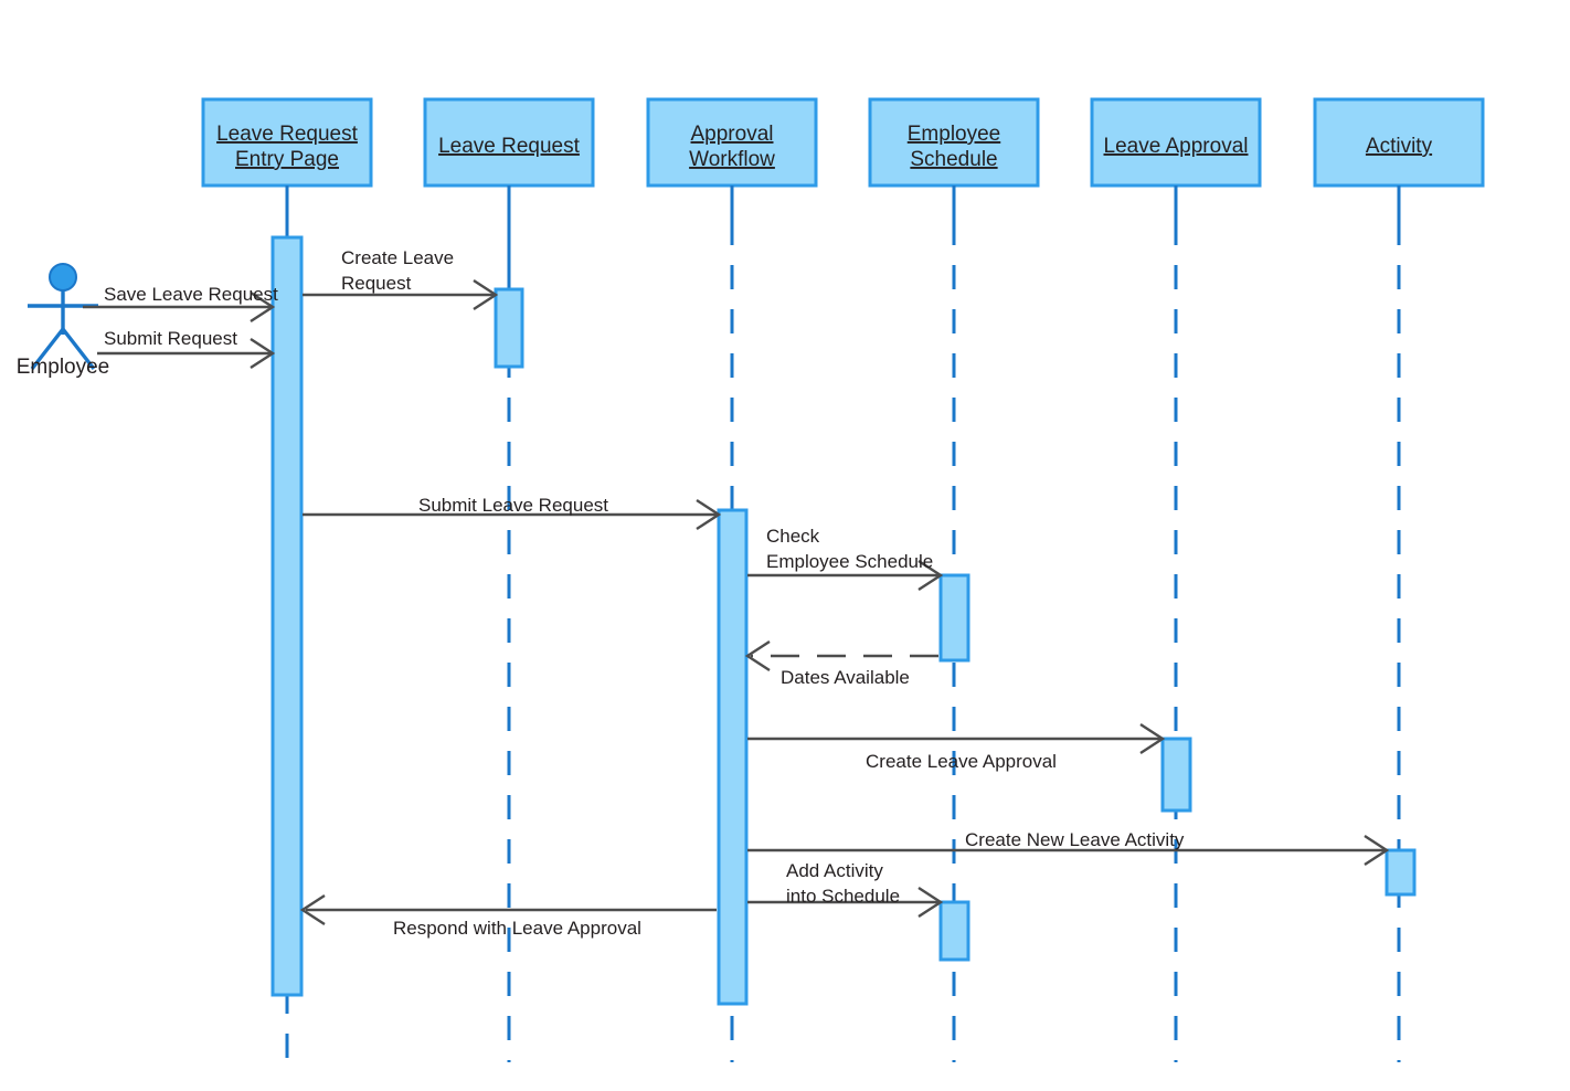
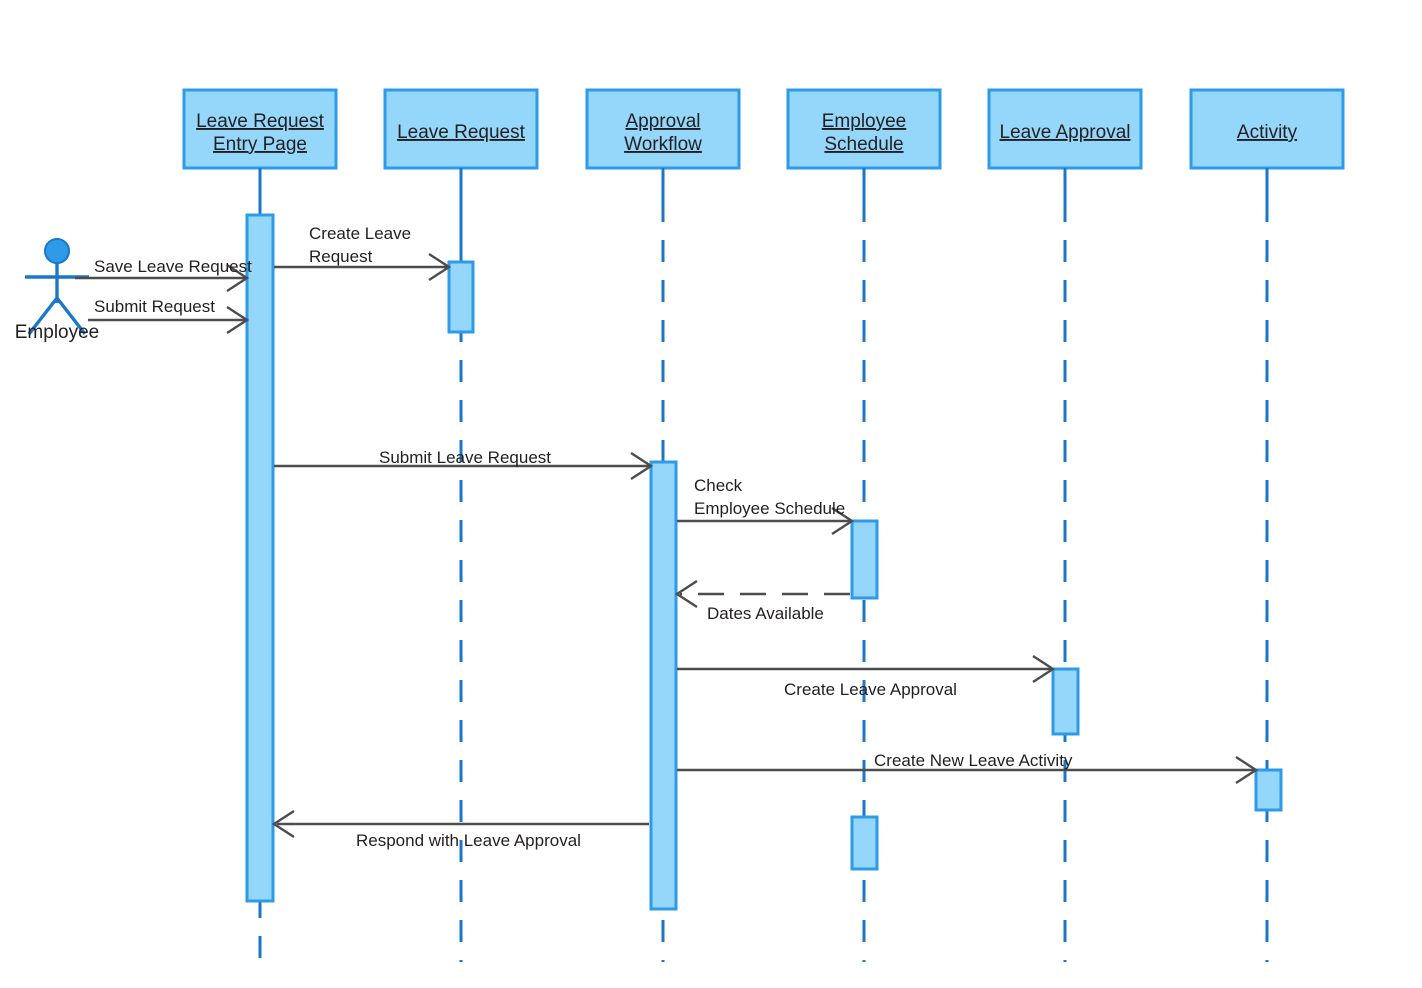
  Leave Request
  Entry Page
  Leave Request
  Approval
  Workflow
  Employee
  Schedule
  Leave Approval
  Activity
  Employee
  Save Leave Request
  Submit Request
  Create Leave
  Request
  Submit Leave Request
  Check
  Employee Schedule
  Dates Available
  Create Leave Approval
  Create New Leave Activity
- Add Activity
- into Schedule
  Respond with Leave Approval
